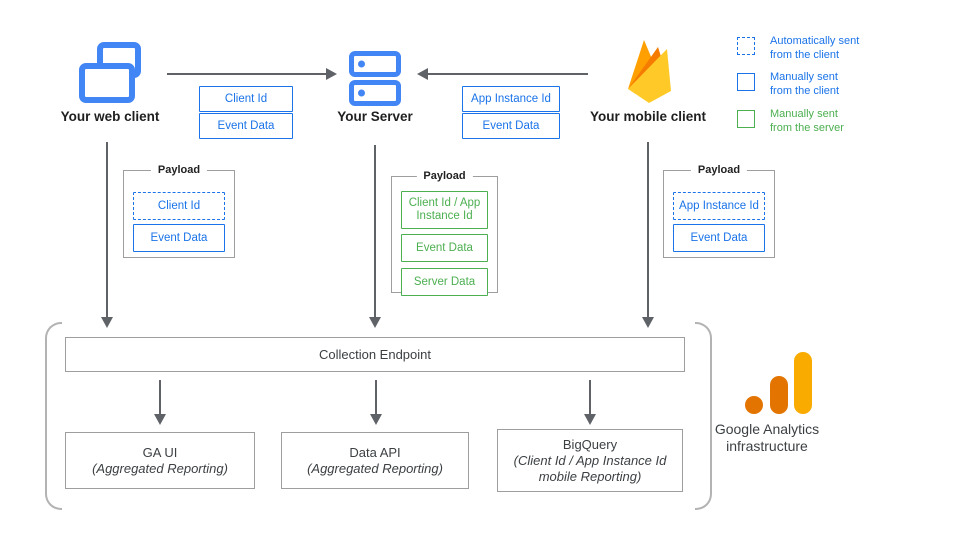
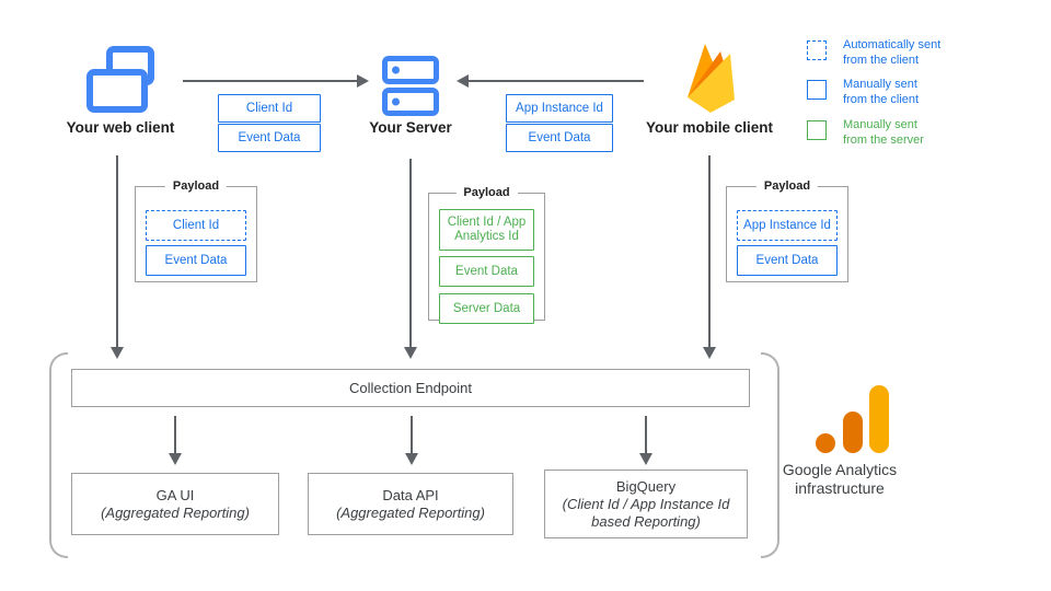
  Your web client
  Your Server
  Your mobile client
  Client Id
  Event Data
  App Instance Id
  Event Data
  Automatically sent
  from the client
  Manually sent
  from the client
  Manually sent
  from the server
  Payload
  Client Id
  Event Data
  Payload
- Client Id / App Instance Id
+ Client Id / App Analytics Id
  Event Data
  Server Data
  Payload
  App Instance Id
  Event Data
  Collection Endpoint
  GA UI
  (Aggregated Reporting)
  Data API
  (Aggregated Reporting)
  BigQuery
- (Client Id / App Instance Id mobile Reporting)
+ (Client Id / App Instance Id based Reporting)
  Google Analytics
  infrastructure
